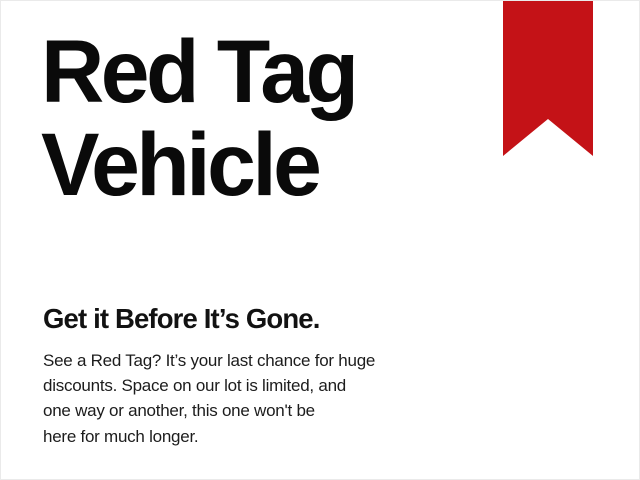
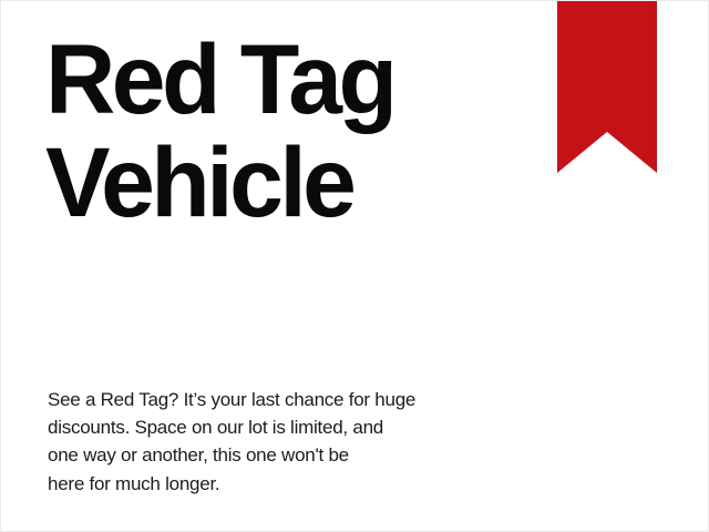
  Red Tag
  Vehicle
- Get it Before It’s Gone.
  See a Red Tag? It’s your last chance for huge
  discounts. Space on our lot is limited, and
  one way or another, this one won't be
  here for much longer.
